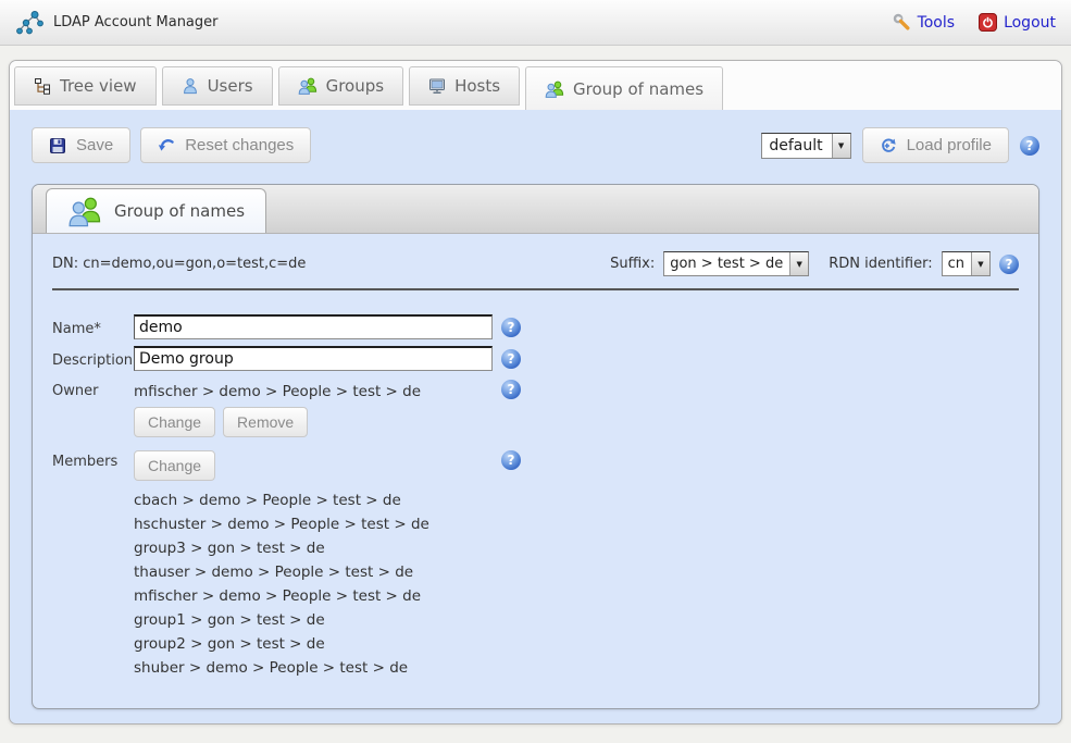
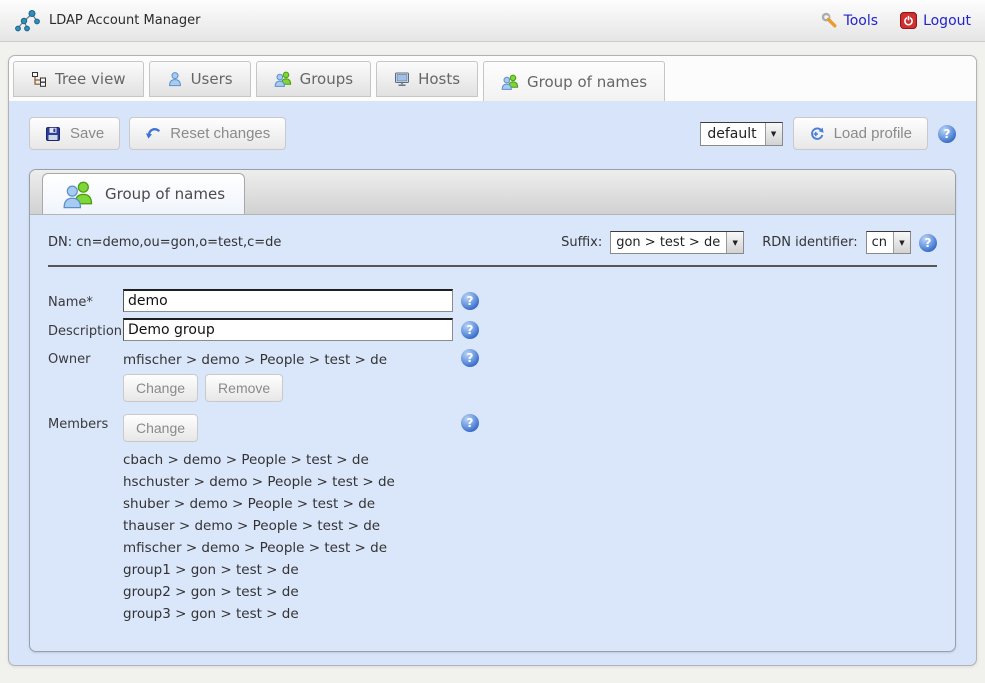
  LDAP Account Manager
  Tools
  Logout
  Tree view
  Users
  Groups
  Hosts
  Group of names
  Save
  Reset changes
  default
  ▼
  Load profile
  ?
  Group of names
  DN: cn=demo,ou=gon,o=test,c=de
  Suffix:
  gon > test > de
  ▼
  RDN identifier:
  cn
  ▼
  ?
  Name*
  demo
  ?
  Description
  Demo group
  ?
  Owner
  mfischer > demo > People > test > de
  ?
  Change
  Remove
  Members
  Change
  ?
  cbach > demo > People > test > de
  hschuster > demo > People > test > de
- group3 > gon > test > de
+ shuber > demo > People > test > de
  thauser > demo > People > test > de
  mfischer > demo > People > test > de
  group1 > gon > test > de
  group2 > gon > test > de
- shuber > demo > People > test > de
+ group3 > gon > test > de
